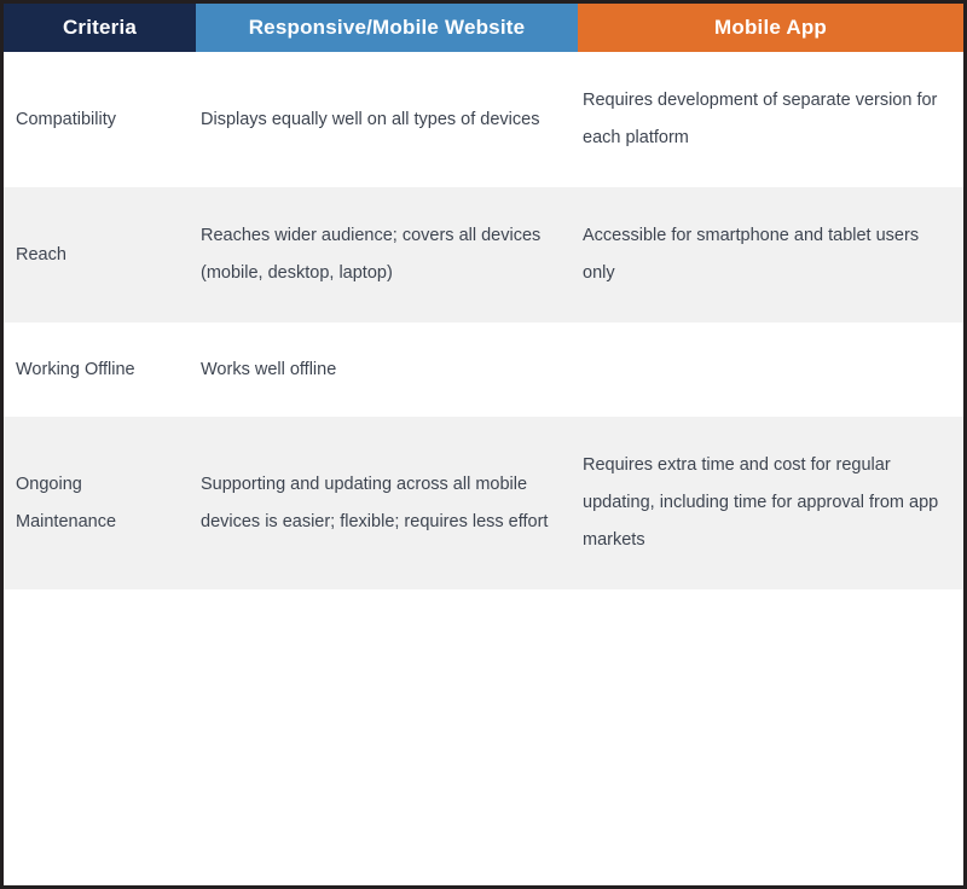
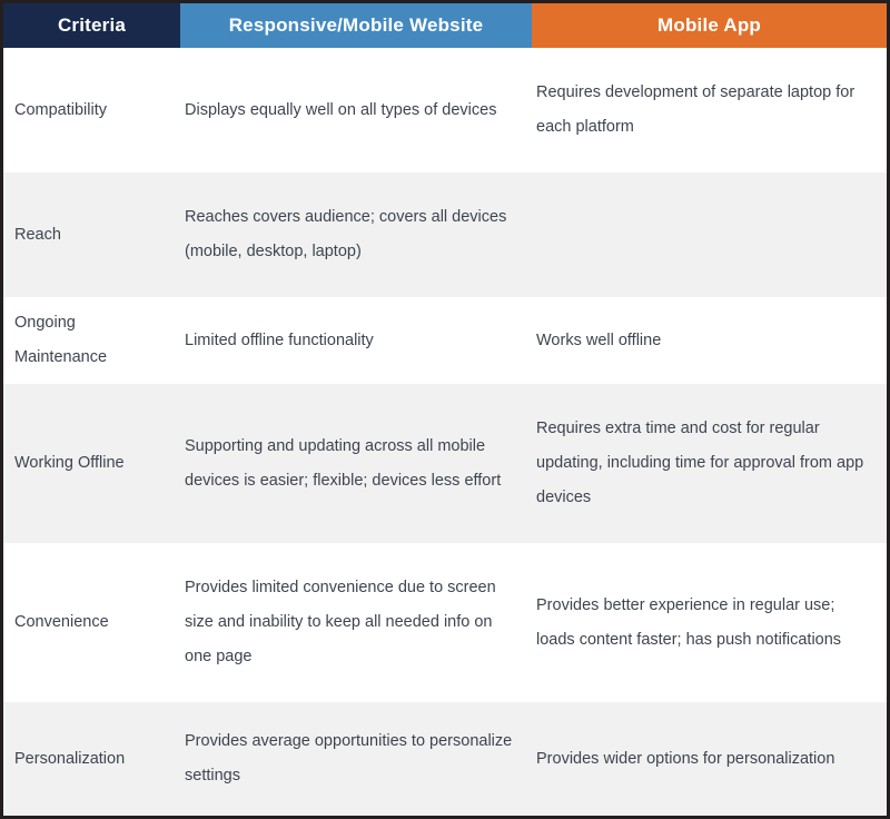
  Criteria
  Responsive/Mobile Website
  Mobile App
  Compatibility
  Displays equally well on all types of devices
- Requires development of separate version for each platform
+ Requires development of separate laptop for each platform
  Reach
- Reaches wider audience; covers all devices (mobile, desktop, laptop)
+ Reaches covers audience; covers all devices (mobile, desktop, laptop)
- Accessible for smartphone and tablet users only
- Working Offline
+ Ongoing Maintenance
+ Limited offline functionality
  Works well offline
- Ongoing Maintenance
+ Working Offline
- Supporting and updating across all mobile devices is easier; flexible; requires less effort
+ Supporting and updating across all mobile devices is easier; flexible; devices less effort
- Requires extra time and cost for regular updating, including time for approval from app markets
+ Requires extra time and cost for regular updating, including time for approval from app devices
+ Convenience
+ Provides limited convenience due to screen size and inability to keep all needed info on one page
+ Provides better experience in regular use; loads content faster; has push notifications
+ Personalization
+ Provides average opportunities to personalize settings
+ Provides wider options for personalization
